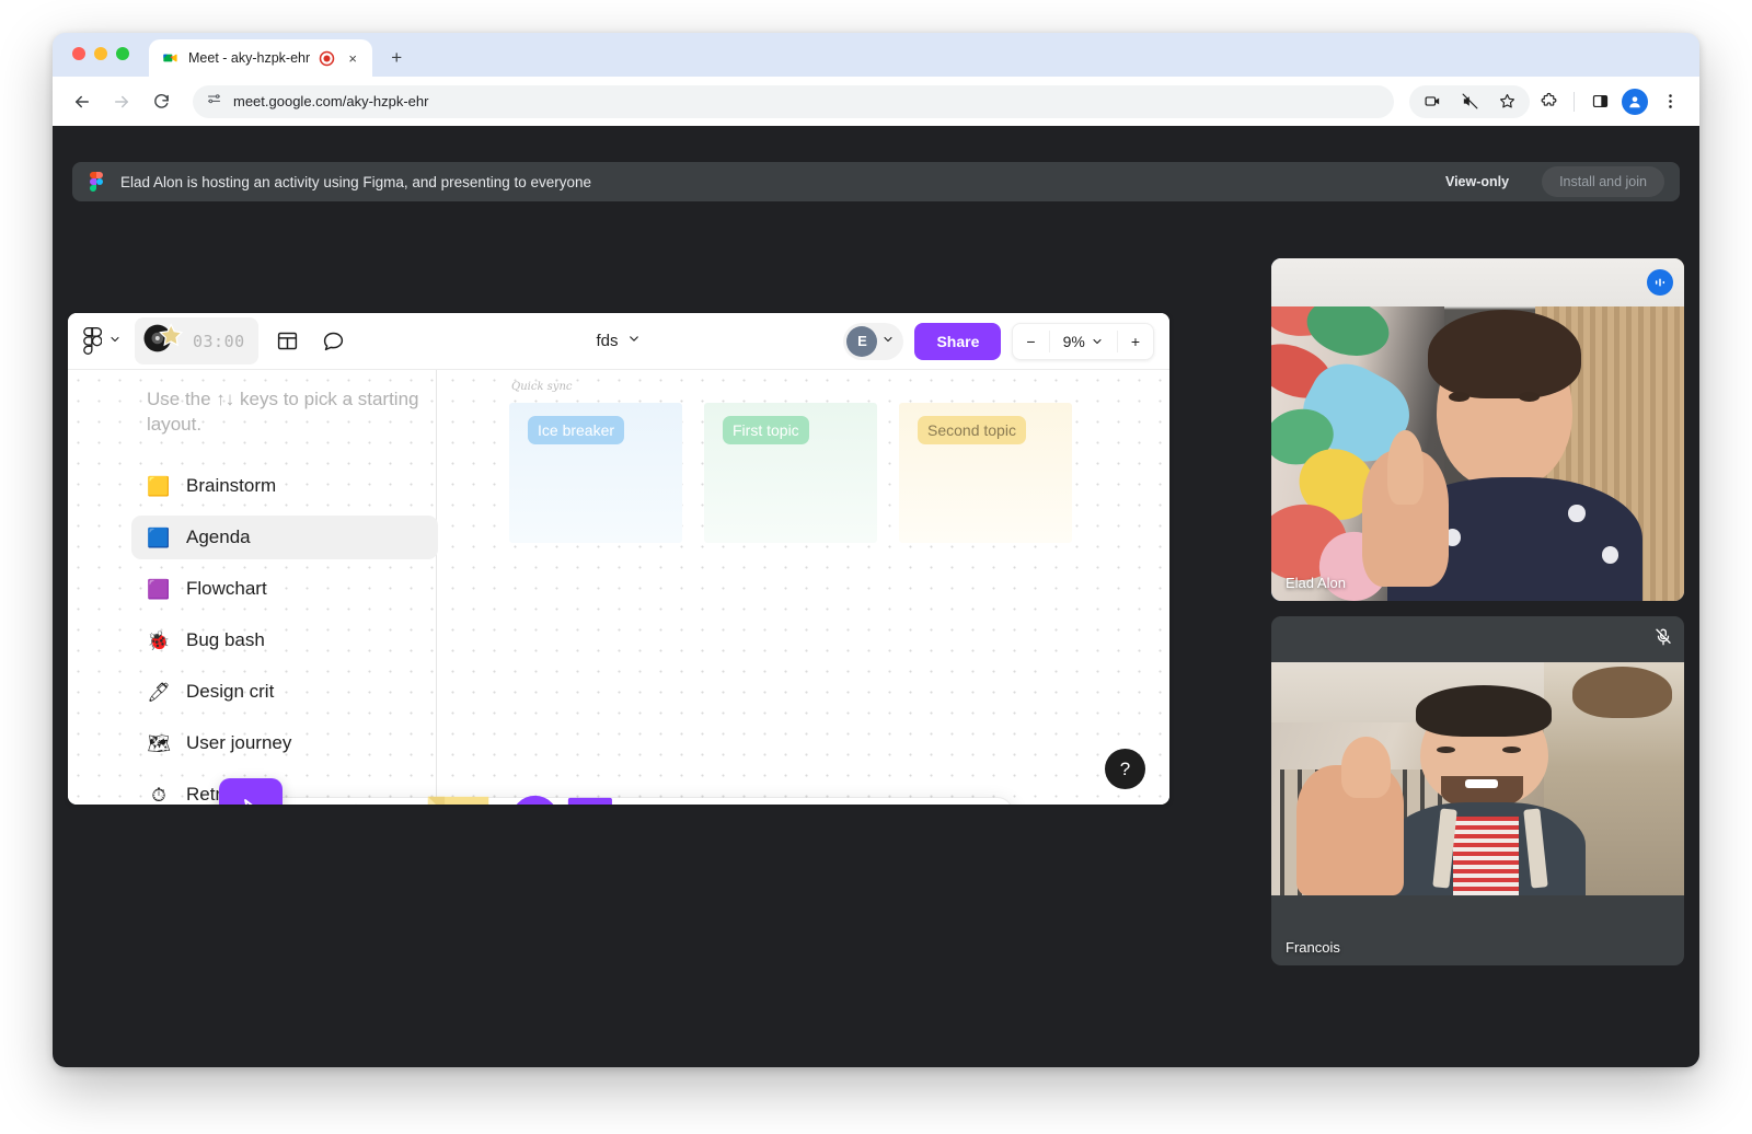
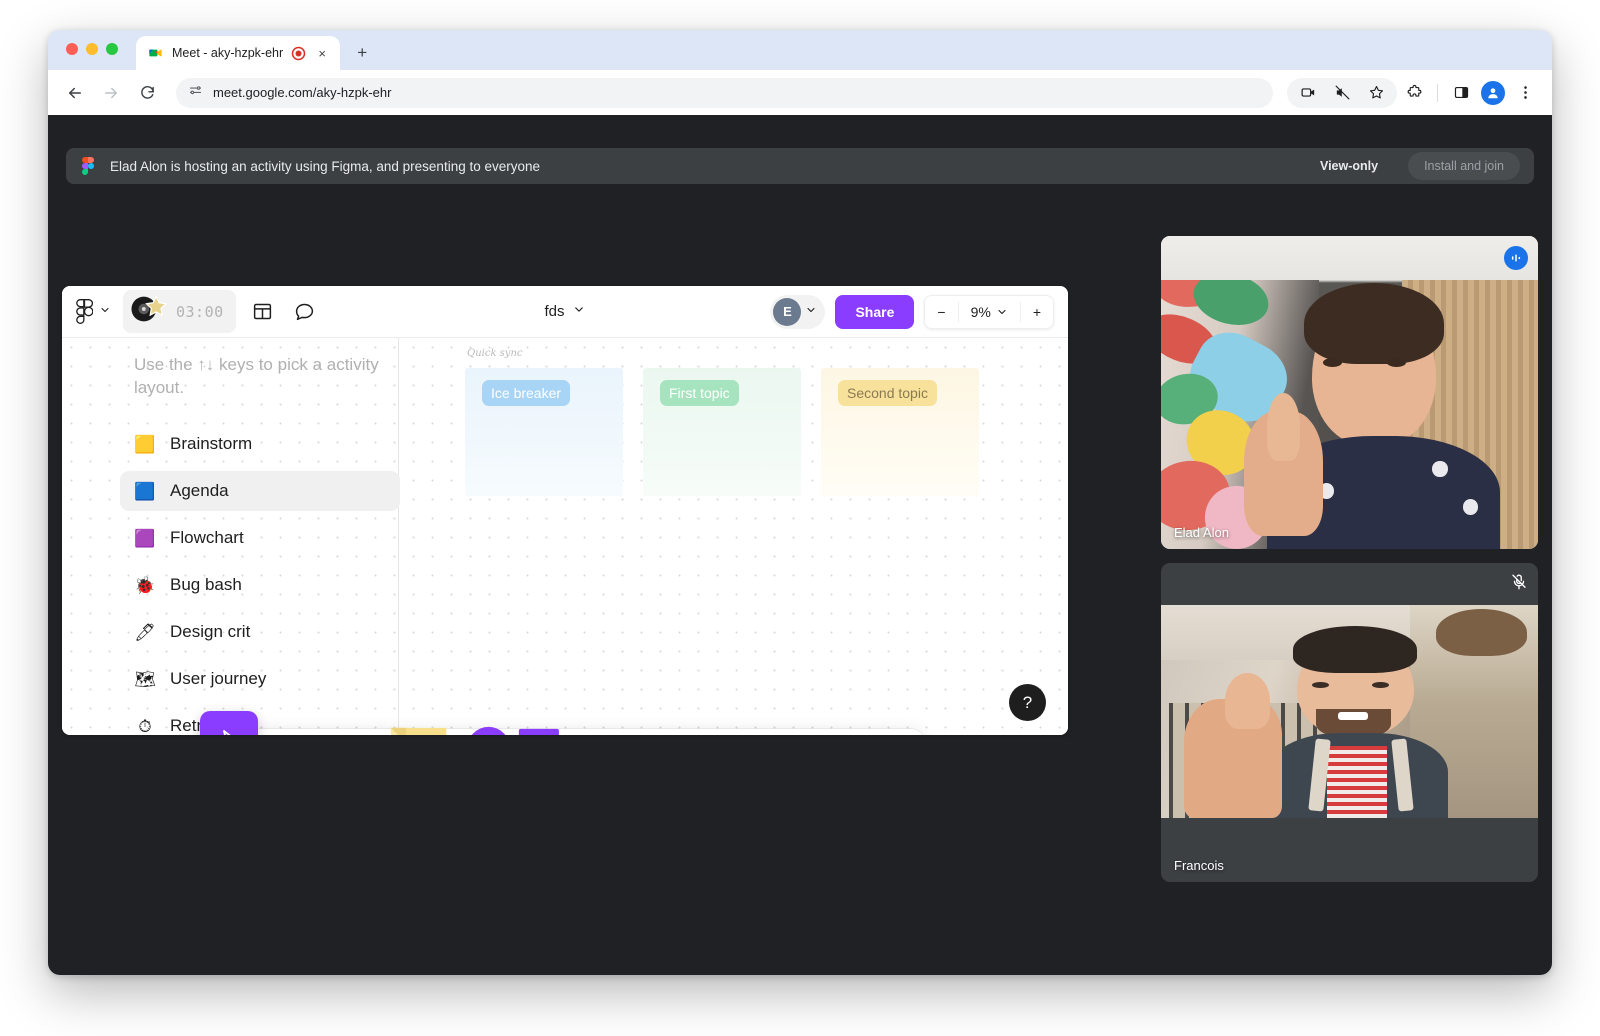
  Meet - aky-hzpk-ehr
  ×
  +
  meet.google.com/aky-hzpk-ehr
  Elad Alon is hosting an activity using Figma, and presenting to everyone
  View-only
  Install and join
  03:00
  fds
  E
  Share
  −
  9%
  +
- Use the ↑↓ keys to pick a starting layout.
+ Use the ↑↓ keys to pick a activity layout.
  🟨
  Brainstorm
  🟦
  Agenda
  🟪
  Flowchart
  🐞
  Bug bash
  🖊
  Design crit
  🗺
  User journey
  ⏱
  Quick sync
  Ice breaker
  First topic
  Second topic
  ?
  Elad Alon
  Francois
